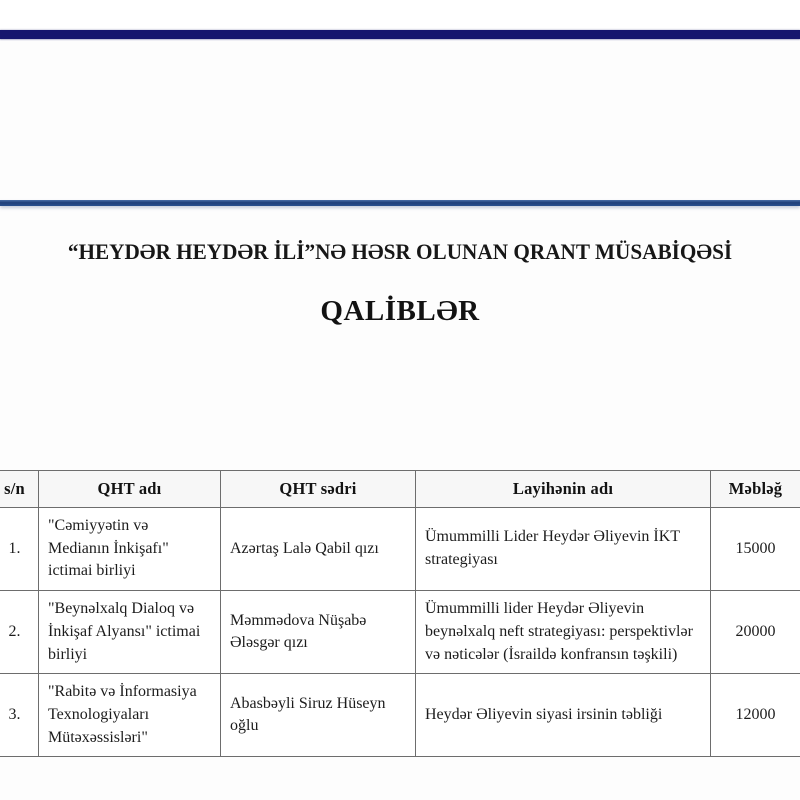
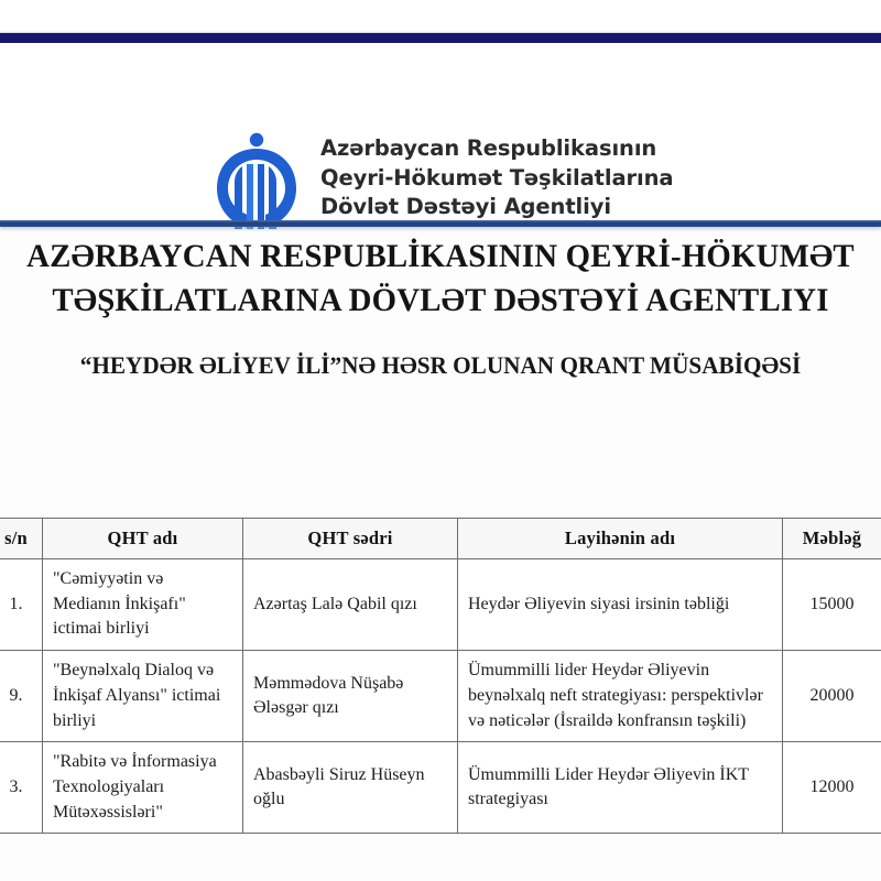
+ Azərbaycan Respublikasının
+ Qeyri-Hökumət Təşkilatlarına
+ Dövlət Dəstəyi Agentliyi
+ AZƏRBAYCAN RESPUBLİKASININ QEYRİ-HÖKUMƏT
+ TƏŞKİLATLARINA DÖVLƏT DƏSTƏYİ AGENTLIYI
- “HEYDƏR HEYDƏR İLİ”NƏ HƏSR OLUNAN QRANT MÜSABİQƏSİ
+ “HEYDƏR ƏLİYEV İLİ”NƏ HƏSR OLUNAN QRANT MÜSABİQƏSİ
- QALİBLƏR
  s/n	QHT adı	QHT sədri	Layihənin adı	Məbləğ
- 1.	"Cəmiyyətin və Medianın İnkişafı" ictimai birliyi	Azərtaş Lalə Qabil qızı	Ümummilli Lider Heydər Əliyevin İKT strategiyası	15000
+ 1.	"Cəmiyyətin və Medianın İnkişafı" ictimai birliyi	Azərtaş Lalə Qabil qızı	Heydər Əliyevin siyasi irsinin təbliği	15000
- 2.	"Beynəlxalq Dialoq və İnkişaf Alyansı" ictimai birliyi	Məmmədova Nüşabə Ələsgər qızı	Ümummilli lider Heydər Əliyevin beynəlxalq neft strategiyası: perspektivlər və nəticələr (İsraildə konfransın təşkili)	20000
+ 9.	"Beynəlxalq Dialoq və İnkişaf Alyansı" ictimai birliyi	Məmmədova Nüşabə Ələsgər qızı	Ümummilli lider Heydər Əliyevin beynəlxalq neft strategiyası: perspektivlər və nəticələr (İsraildə konfransın təşkili)	20000
- 3.	"Rabitə və İnformasiya Texnologiyaları Mütəxəssisləri"	Abasbəyli Siruz Hüseyn oğlu	Heydər Əliyevin siyasi irsinin təbliği	12000
+ 3.	"Rabitə və İnformasiya Texnologiyaları Mütəxəssisləri"	Abasbəyli Siruz Hüseyn oğlu	Ümummilli Lider Heydər Əliyevin İKT strategiyası	12000
